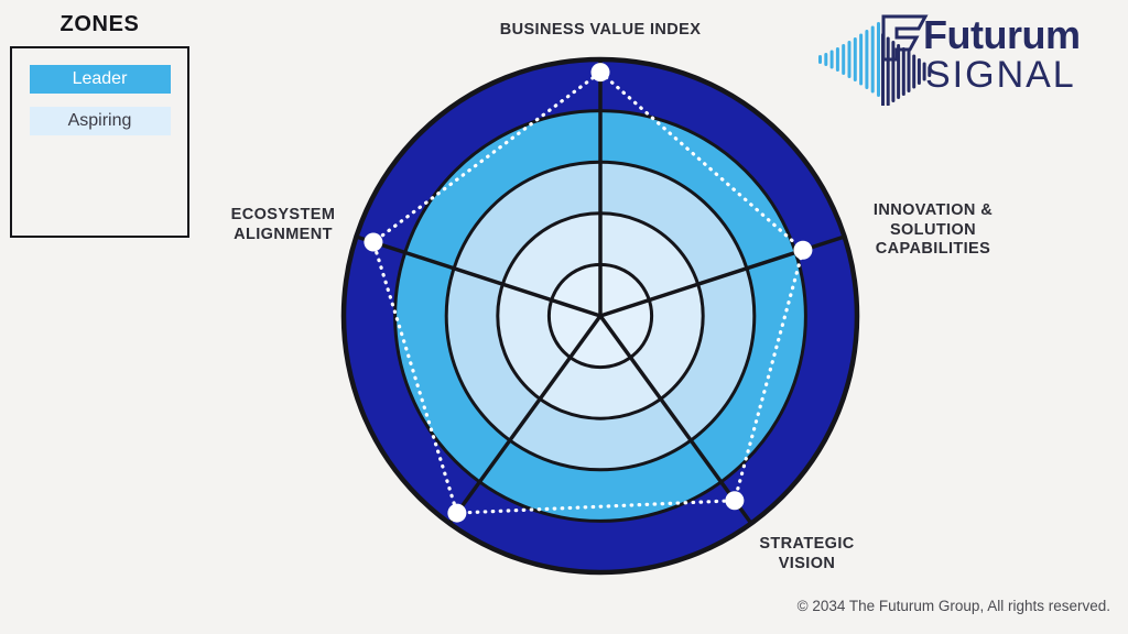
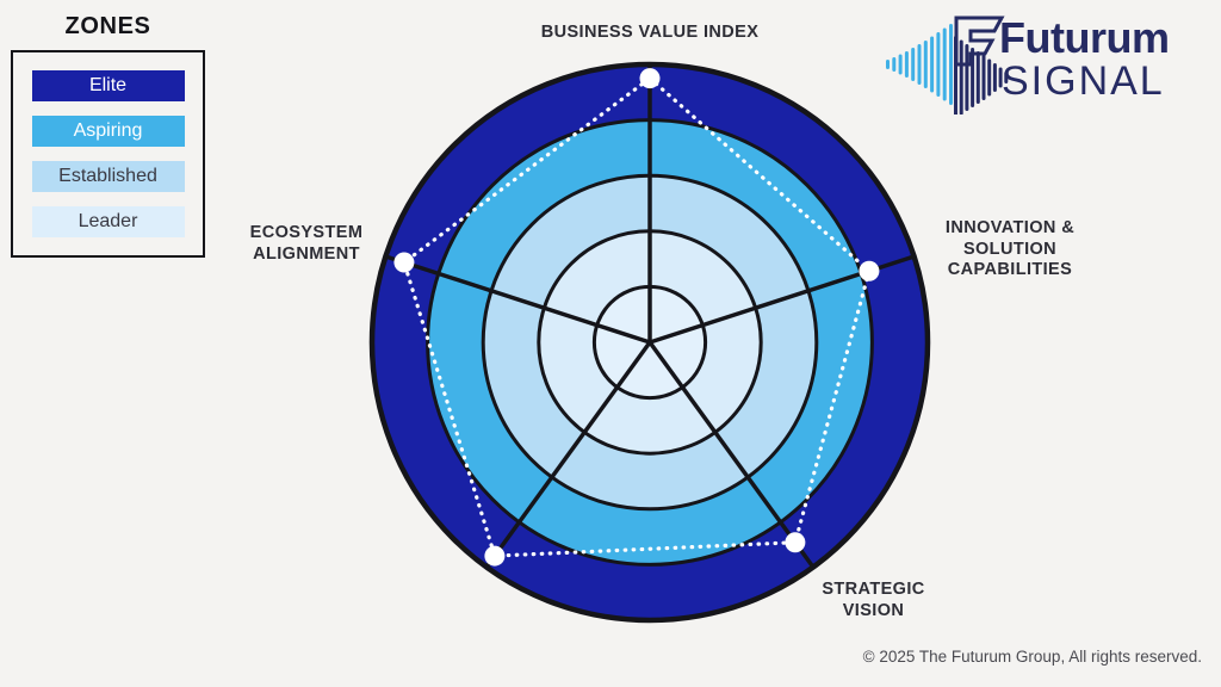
  ZONES
+ Elite
- Leader
+ Aspiring
+ Established
- Aspiring
+ Leader
  BUSINESS VALUE INDEX
  INNOVATION &
  SOLUTION
  CAPABILITIES
  STRATEGIC
  VISION
  ECOSYSTEM
  ALIGNMENT
  Futurum
  SIGNAL
- © 2034 The Futurum Group, All rights reserved.
+ © 2025 The Futurum Group, All rights reserved.
